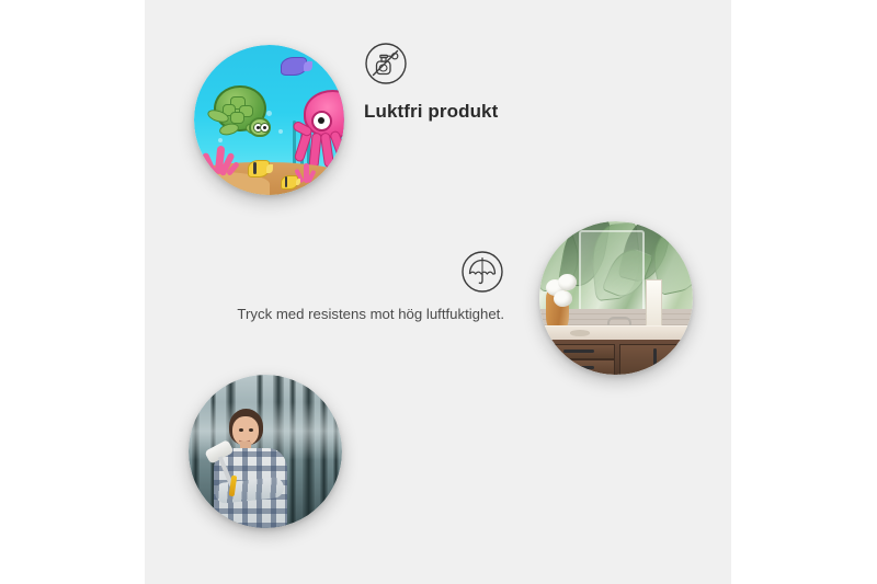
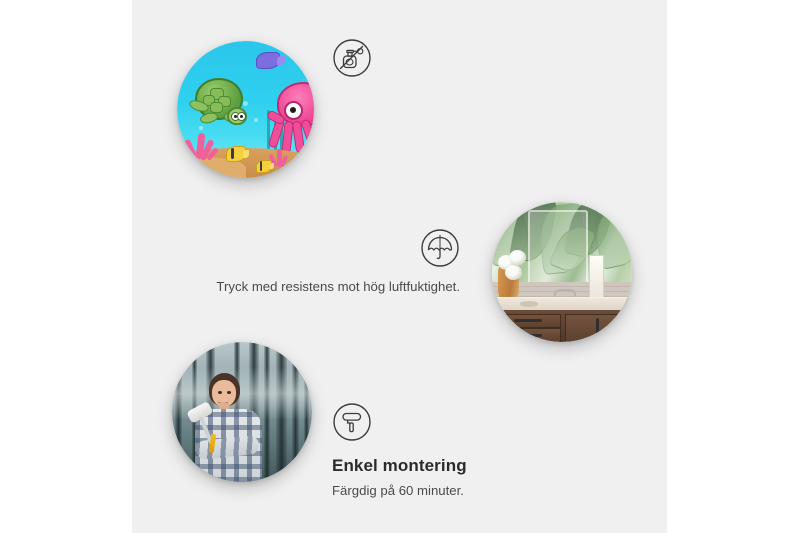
- Luktfri produkt
  Tryck med resistens mot hög luftfuktighet.
+ Enkel montering
+ Färgdig på 60 minuter.
